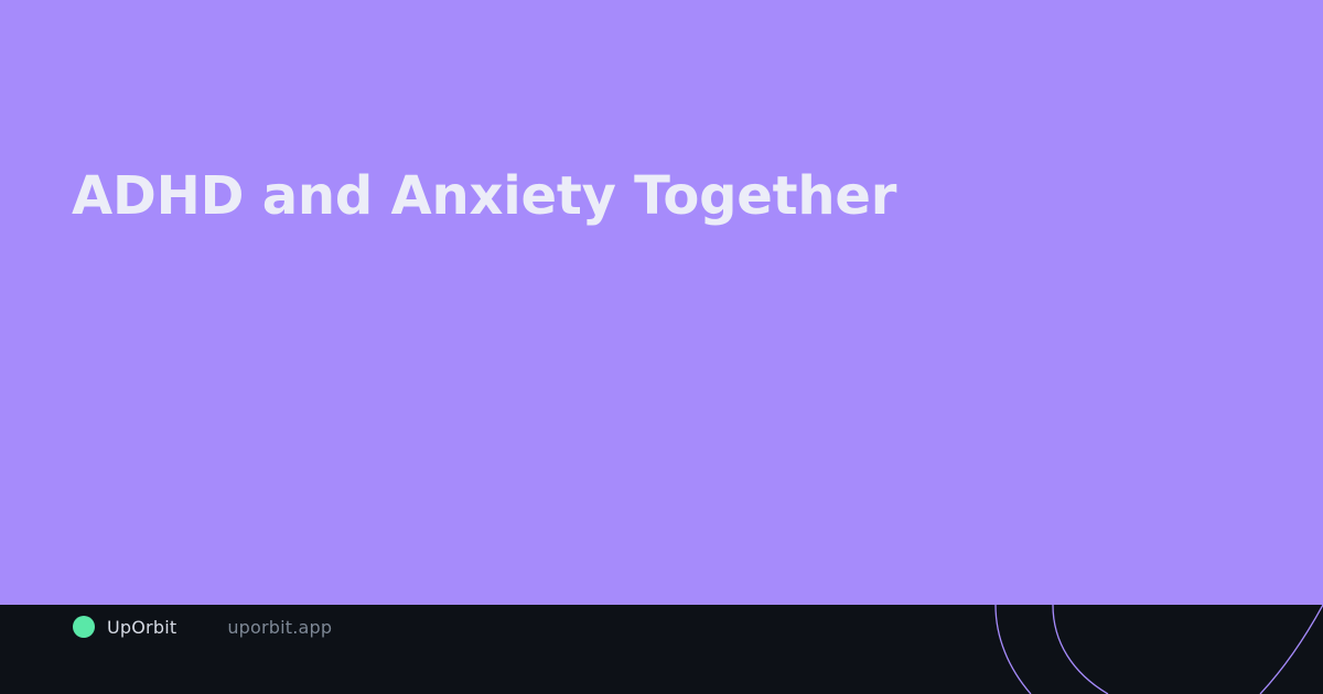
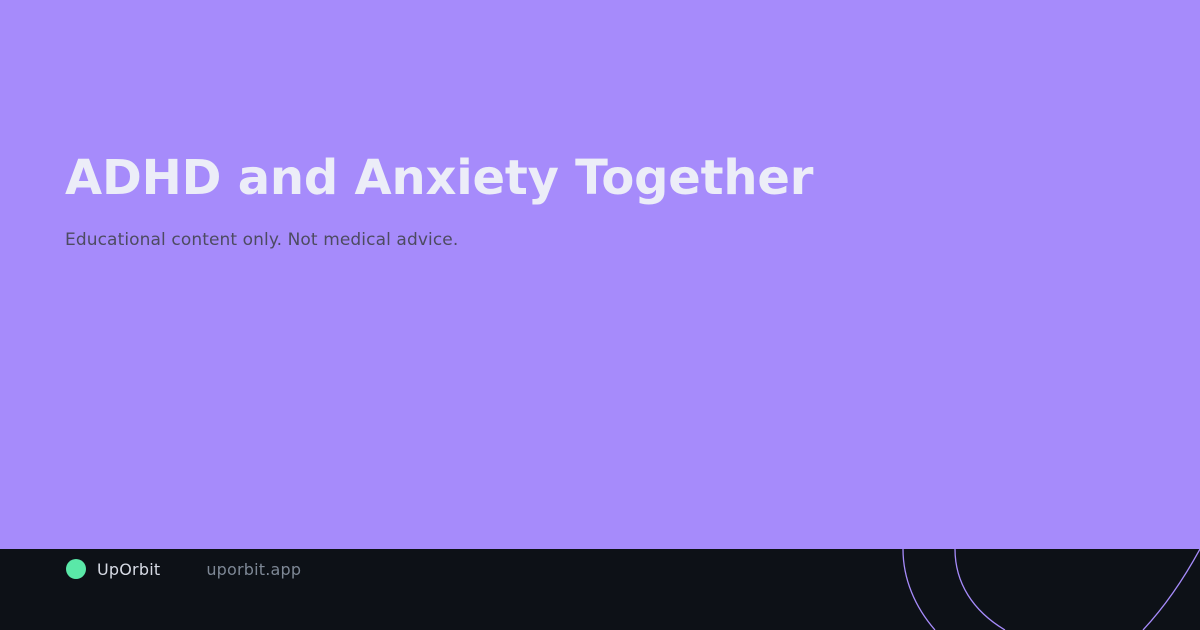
  ADHD and Anxiety Together
+ Educational content only. Not medical advice.
  UpOrbit
  uporbit.app
